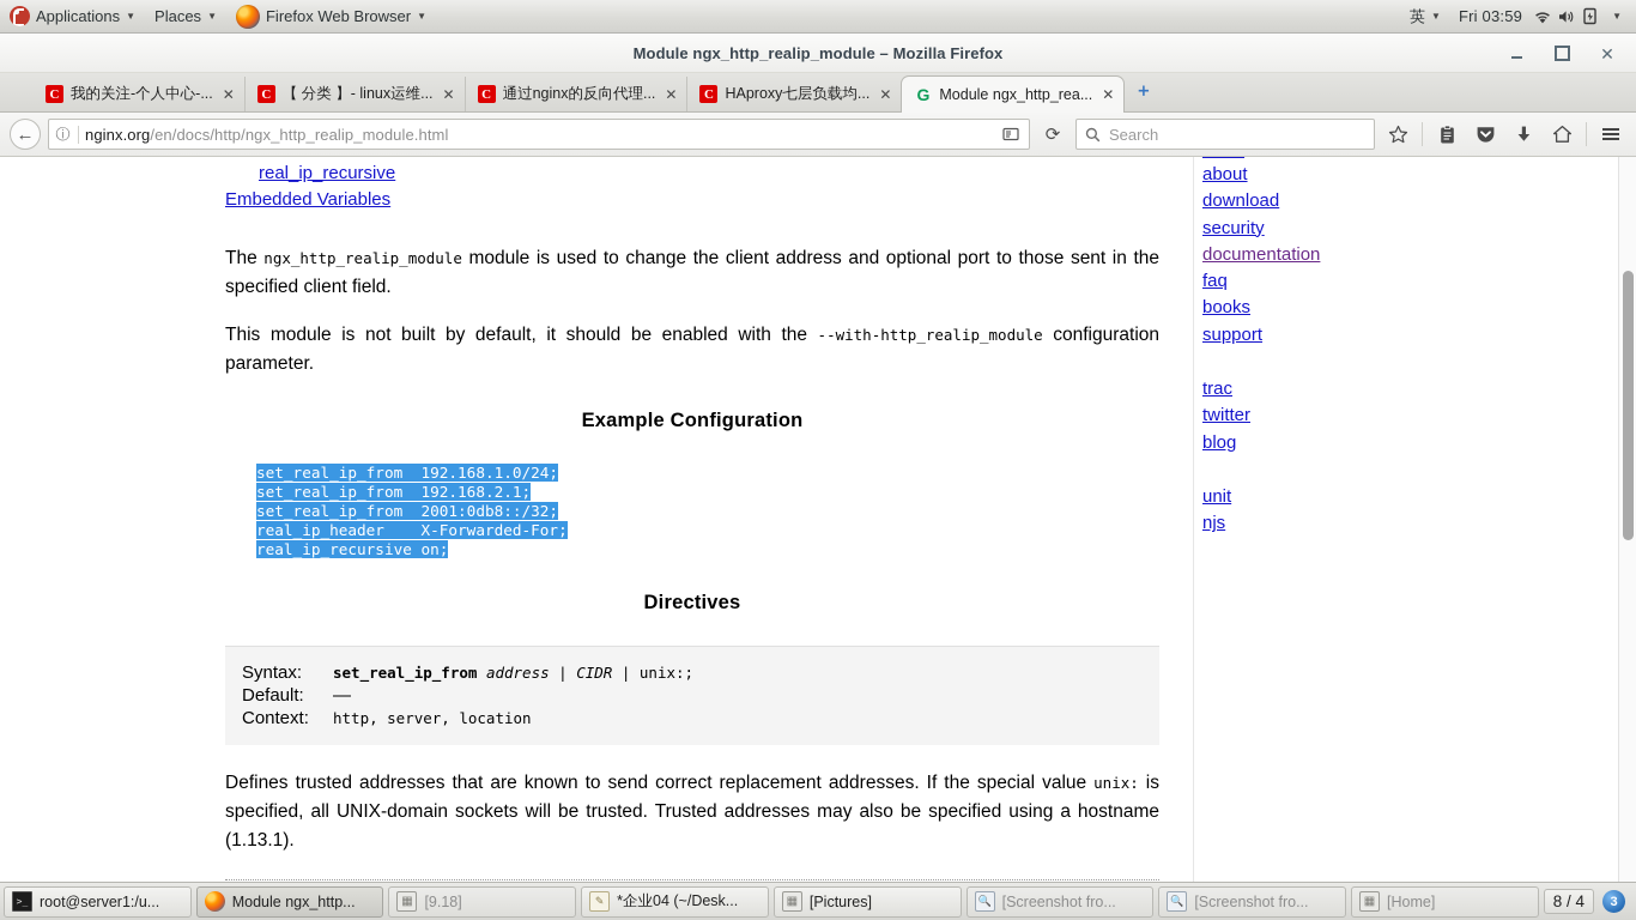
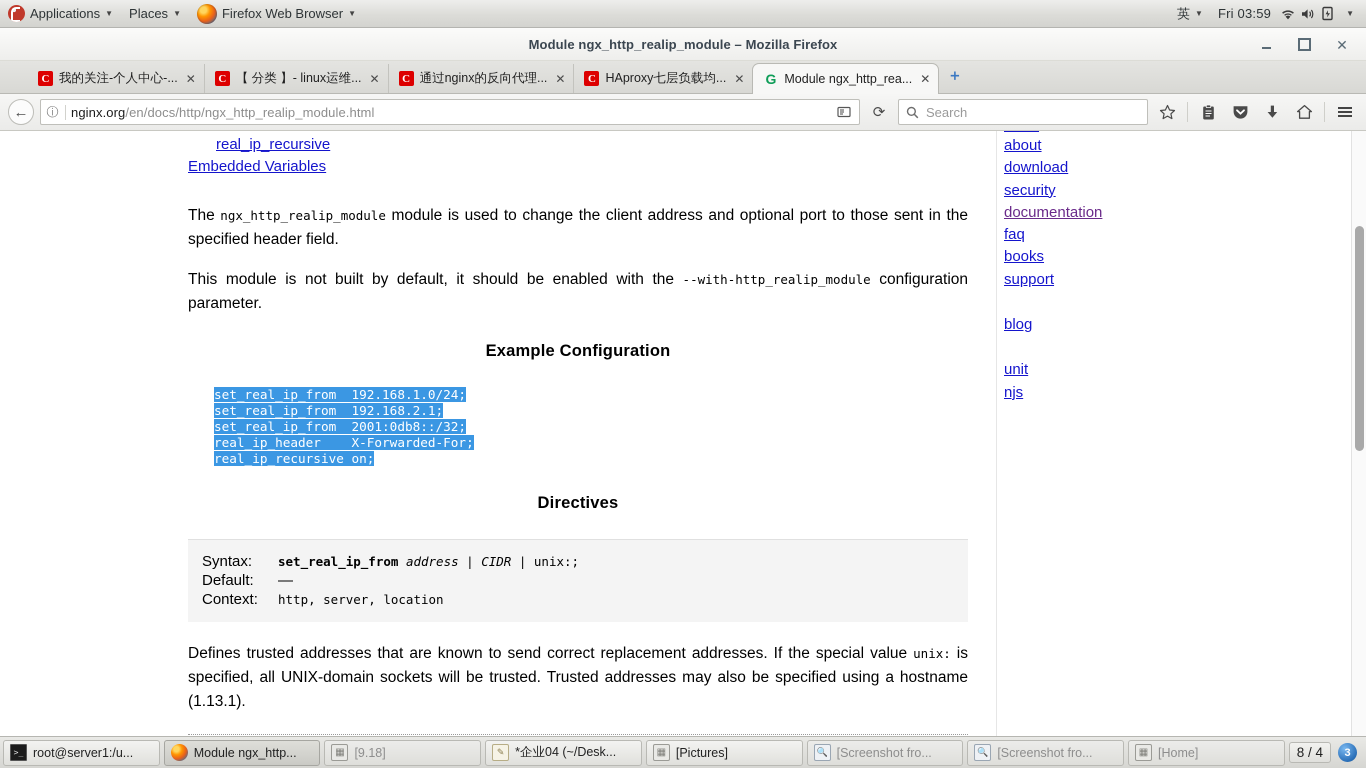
  Applications
  ▼
  Places
  ▼
  Firefox Web Browser
  ▼
  英
  ▼
  Fri 03:59
  ▼
  Module ngx_http_realip_module – Mozilla Firefox
  ✕
  C
  我的关注-个人中心-...
  ✕
  C
  【 分类 】- linux运维...
  ✕
  C
  通过nginx的反向代理...
  ✕
  C
  HAproxy七层负载均...
  ✕
  G
  Module ngx_http_rea...
  ✕
  ＋
  ←
  ⓘ
  nginx.org/en/docs/http/ngx_http_realip_module.html
  ⟳
  Search
  real_ip_recursive
  Embedded Variables
- The ngx_http_realip_module module is used to change the client address and optional port to those sent in the specified client field.
+ The ngx_http_realip_module module is used to change the client address and optional port to those sent in the specified header field.
  This module is not built by default, it should be enabled with the --with-http_realip_module configuration parameter.
  Example Configuration
  set_real_ip_from 192.168.1.0/24; set_real_ip_from 192.168.2.1; set_real_ip_from 2001:0db8::/32; real_ip_header X-Forwarded-For; real_ip_recursive on;
  Directives
  Syntax:
  set_real_ip_from address | CIDR | unix:;
  Default:
  —
  Context:
  http, server, location
  Defines trusted addresses that are known to send correct replacement addresses. If the special value unix: is specified, all UNIX-domain sockets will be trusted. Trusted addresses may also be specified using a hostname (1.13.1).
  about
  download
  security
  documentation
  faq
  books
  support
- trac
- twitter
  blog
  unit
  njs
  >_
  root@server1:/u...
  Module ngx_http...
  ▦
  [9.18]
  ✎
  *企业04 (~/Desk...
  ▦
  [Pictures]
  🔍
  [Screenshot fro...
  🔍
  [Screenshot fro...
  ▦
  [Home]
  8 / 4
  3
